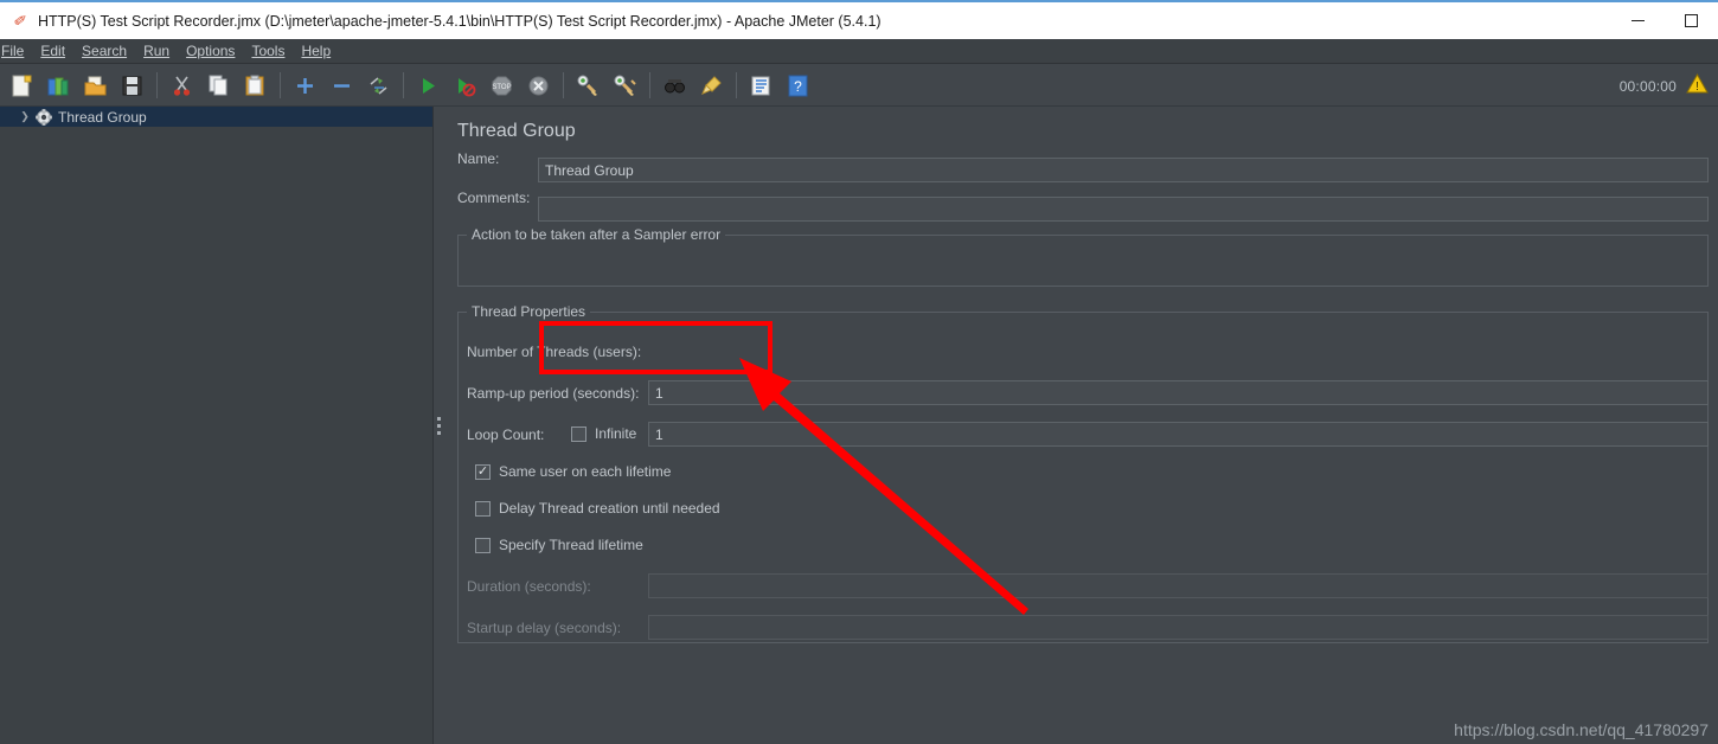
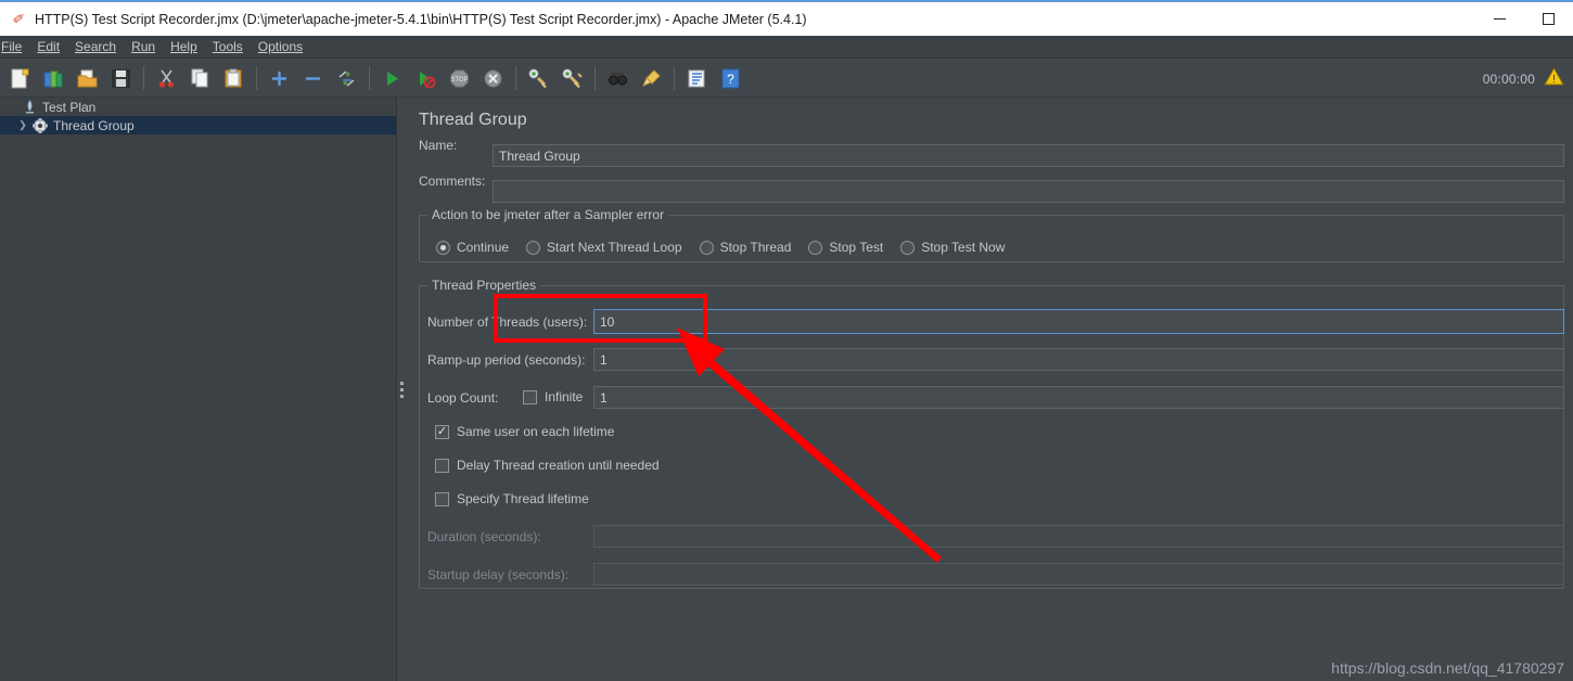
  HTTP(S) Test Script Recorder.jmx (D:\jmeter\apache-jmeter-5.4.1\bin\HTTP(S) Test Script Recorder.jmx) - Apache JMeter (5.4.1)
  File
  Edit
  Search
  Run
- Options
+ Help
  Tools
- Help
+ Options
  ?
  00:00:00
  !
+ Test Plan
  ❯
  Thread Group
  Thread Group
  Name:
  Thread Group
  Comments:
- Action to be taken after a Sampler error
+ Action to be jmeter after a Sampler error
+ Continue
+ Start Next Thread Loop
+ Stop Thread
+ Stop Test
+ Stop Test Now
  Thread Properties
  Number of Threads (users):
+ 10
  Ramp-up period (seconds):
  1
  Loop Count:
  Infinite
  1
  ✓
  Same user on each lifetime
  Delay Thread creation until needed
  Specify Thread lifetime
  Duration (seconds):
  Startup delay (seconds):
  https://blog.csdn.net/qq_41780297
